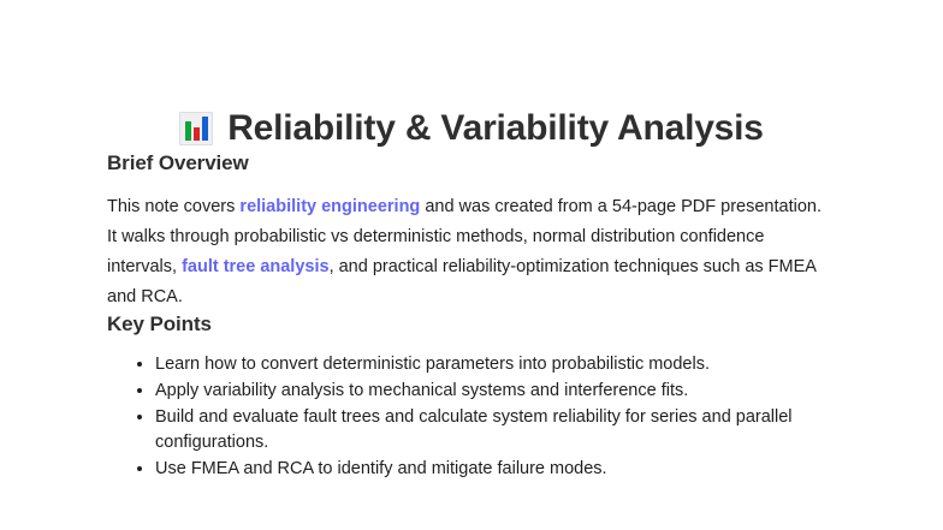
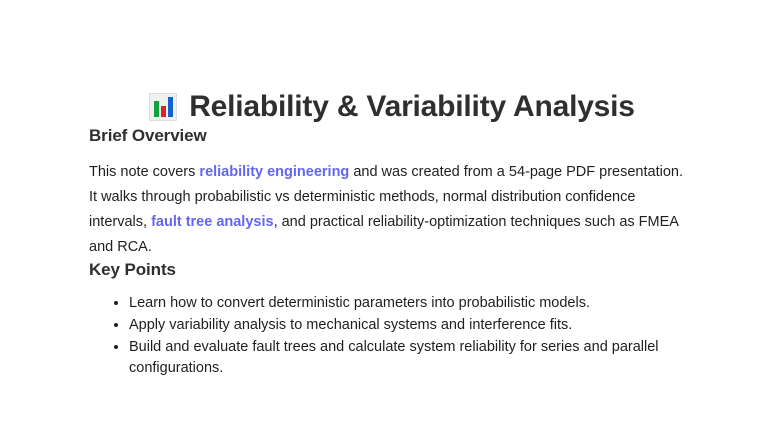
  Reliability & Variability Analysis
  Brief Overview
  This note covers reliability engineering and was created from a 54-page PDF presentation. It walks through probabilistic vs deterministic methods, normal distribution confidence intervals, fault tree analysis, and practical reliability-optimization techniques such as FMEA and RCA.
  Key Points
  Learn how to convert deterministic parameters into probabilistic models.
  Apply variability analysis to mechanical systems and interference fits.
  Build and evaluate fault trees and calculate system reliability for series and parallel configurations.
- Use FMEA and RCA to identify and mitigate failure modes.
